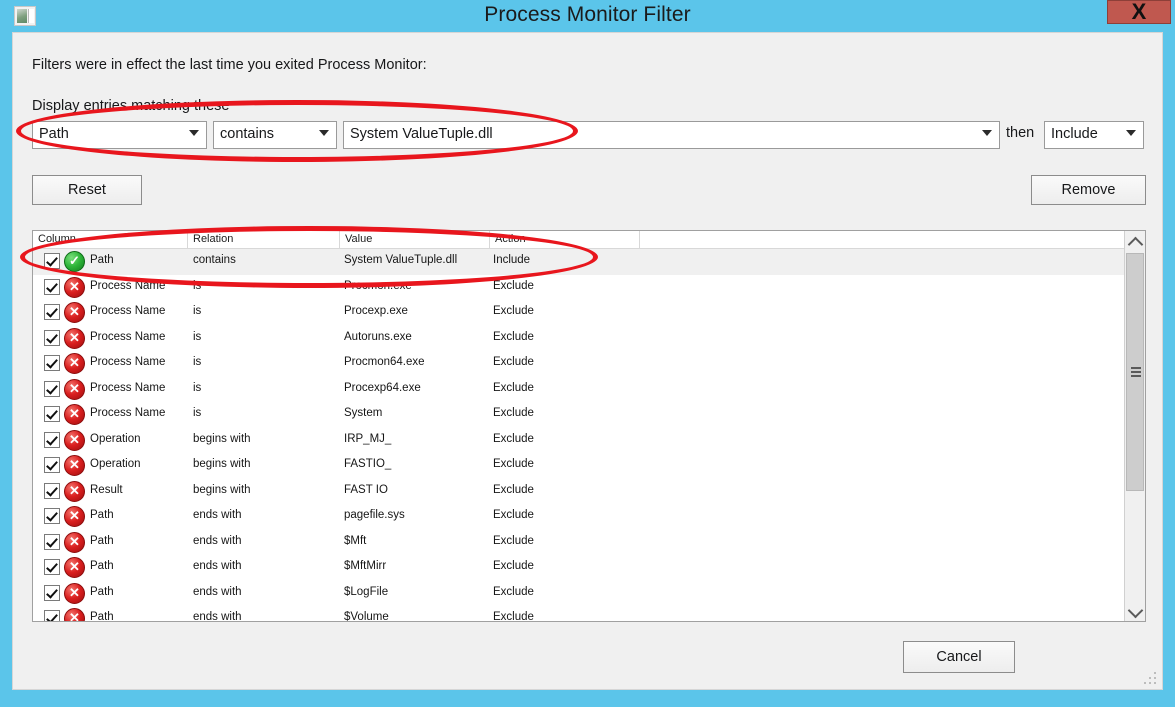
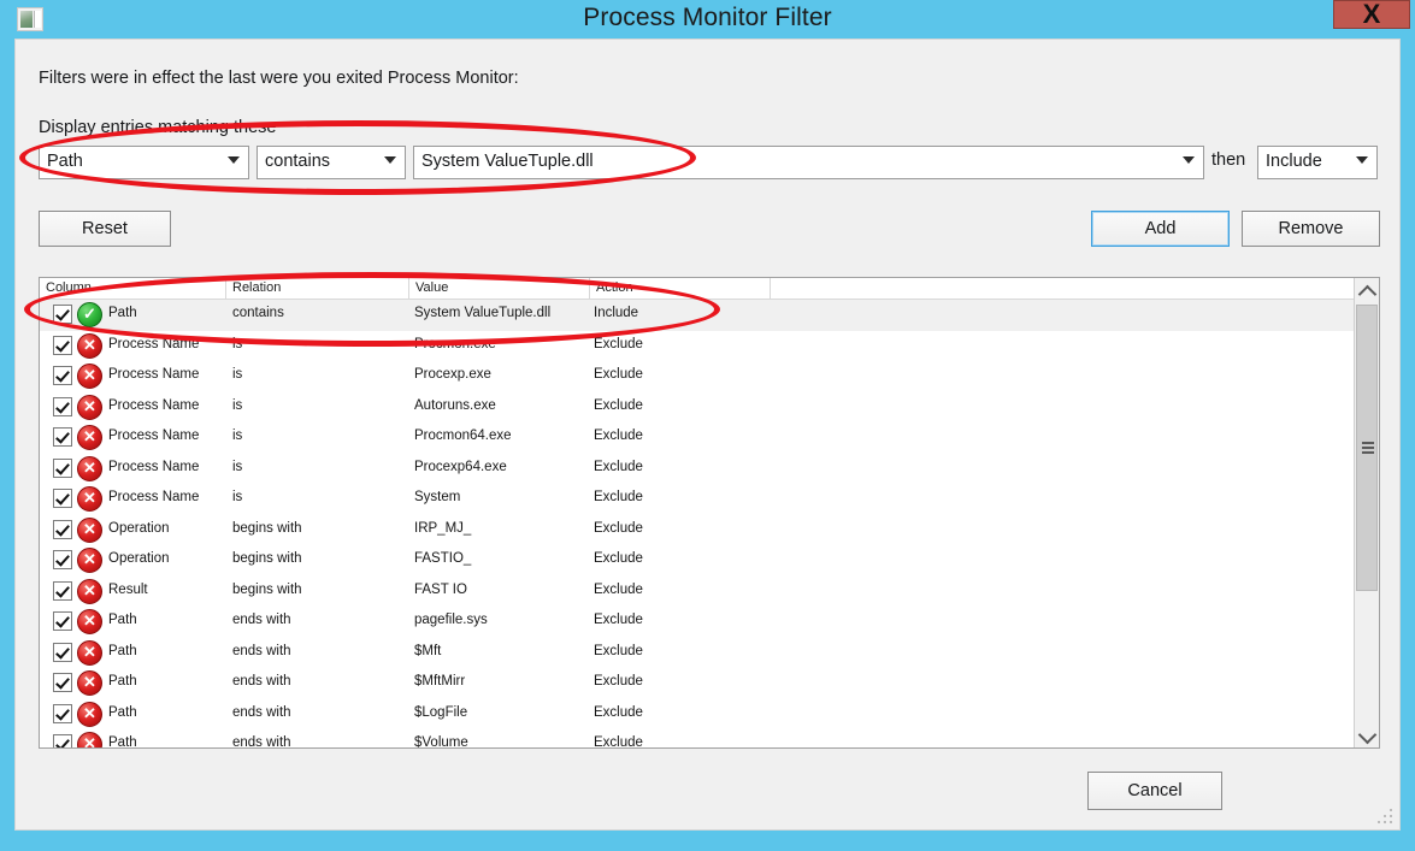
  Process Monitor Filter
  X
- Filters were in effect the last time you exited Process Monitor:
+ Filters were in effect the last were you exited Process Monitor:
  Display entries matching these
  Path
  contains
  System ValueTuple.dll
  then
  Include
  Reset
+ Add
  Remove
  Column
  Relation
  Value
  Action
  ✓
  Path
  contains
  System ValueTuple.dll
  Include
  ✕
  Process Name
  is
  Procmon.exe
  Exclude
  ✕
  Process Name
  is
  Procexp.exe
  Exclude
  ✕
  Process Name
  is
  Autoruns.exe
  Exclude
  ✕
  Process Name
  is
  Procmon64.exe
  Exclude
  ✕
  Process Name
  is
  Procexp64.exe
  Exclude
  ✕
  Process Name
  is
  System
  Exclude
  ✕
  Operation
  begins with
  IRP_MJ_
  Exclude
  ✕
  Operation
  begins with
  FASTIO_
  Exclude
  ✕
  Result
  begins with
  FAST IO
  Exclude
  ✕
  Path
  ends with
  pagefile.sys
  Exclude
  ✕
  Path
  ends with
  $Mft
  Exclude
  ✕
  Path
  ends with
  $MftMirr
  Exclude
  ✕
  Path
  ends with
  $LogFile
  Exclude
  ✕
  Path
  ends with
  $Volume
  Exclude
  Cancel
